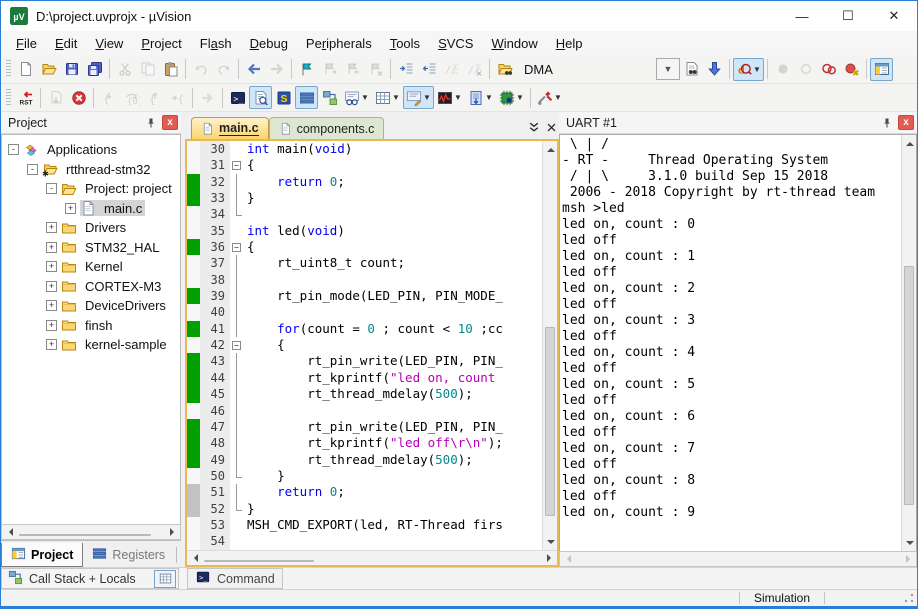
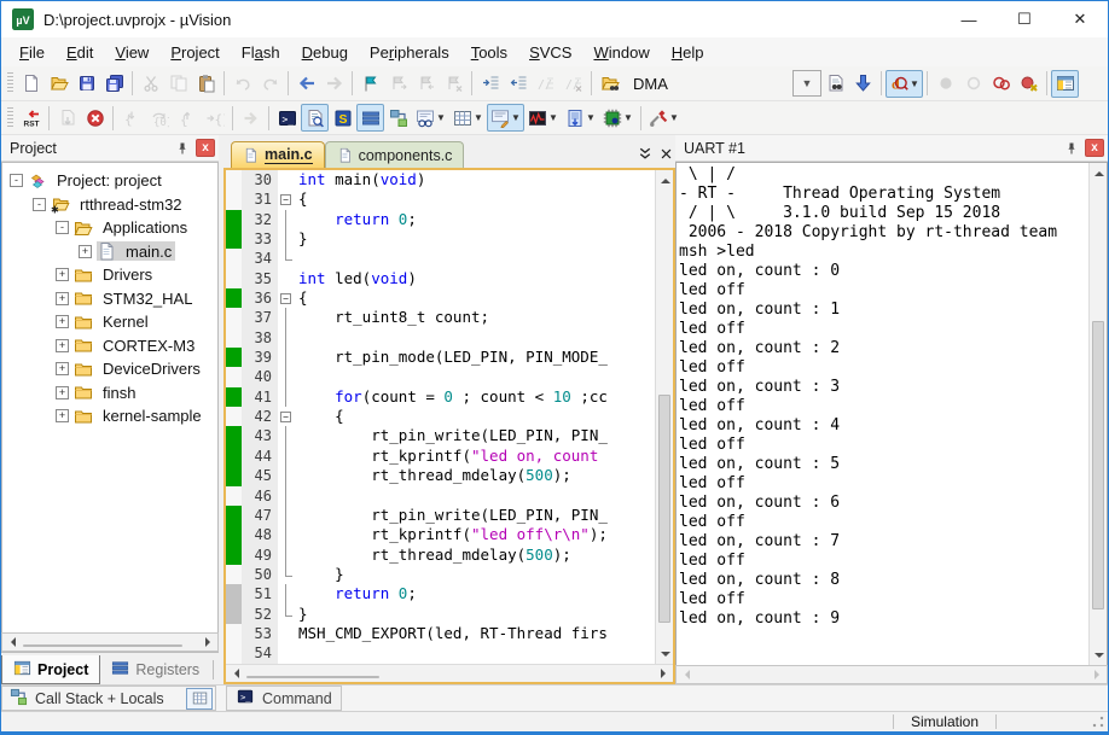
  µV
  D:\project.uvprojx - µVision
  —
  ☐
  ✕
  File
  Edit
  View
  Project
  Flash
  Debug
  Peripherals
  Tools
  SVCS
  Window
  Help
  //
  //
  DMA
  ▼
  ▼
  >_
  S
  ▼
  ▼
  ▼
  ▼
  ▼
  ▼
  ▼
  Project
  x
  -
- Applications
+ Project: project
  -
  ✱
  rtthread-stm32
  -
- Project: project
+ Applications
  +
  main.c
  +
  Drivers
  +
  STM32_HAL
  +
  Kernel
  +
  CORTEX-M3
  +
  DeviceDrivers
  +
  finsh
  +
  kernel-sample
  Project
  Registers
  main.c
  components.c
  30
  int main(void)
  31
  −
  {
  32
  return 0;
  33
  }
  34
  35
  int led(void)
  36
  −
  {
  37
  rt_uint8_t count;
  38
  39
  rt_pin_mode(LED_PIN, PIN_MODE_
  40
  41
  for(count = 0 ; count < 10 ;cc
  42
  −
  {
  43
  rt_pin_write(LED_PIN, PIN_
  44
  rt_kprintf("led on, count
  45
  rt_thread_mdelay(500);
  46
  47
  rt_pin_write(LED_PIN, PIN_
  48
  rt_kprintf("led off\r\n");
  49
  rt_thread_mdelay(500);
  50
  }
  51
  return 0;
  52
  }
  53
  MSH_CMD_EXPORT(led, RT-Thread firs
  54
  UART #1
  x
  \ | /
  - RT - Thread Operating System
  / | \ 3.1.0 build Sep 15 2018
  2006 - 2018 Copyright by rt-thread team
  msh >led
  led on, count : 0
  led off
  led on, count : 1
  led off
  led on, count : 2
  led off
  led on, count : 3
  led off
  led on, count : 4
  led off
  led on, count : 5
  led off
  led on, count : 6
  led off
  led on, count : 7
  led off
  led on, count : 8
  led off
  led on, count : 9
  Call Stack + Locals
  >_
  Command
  Simulation
